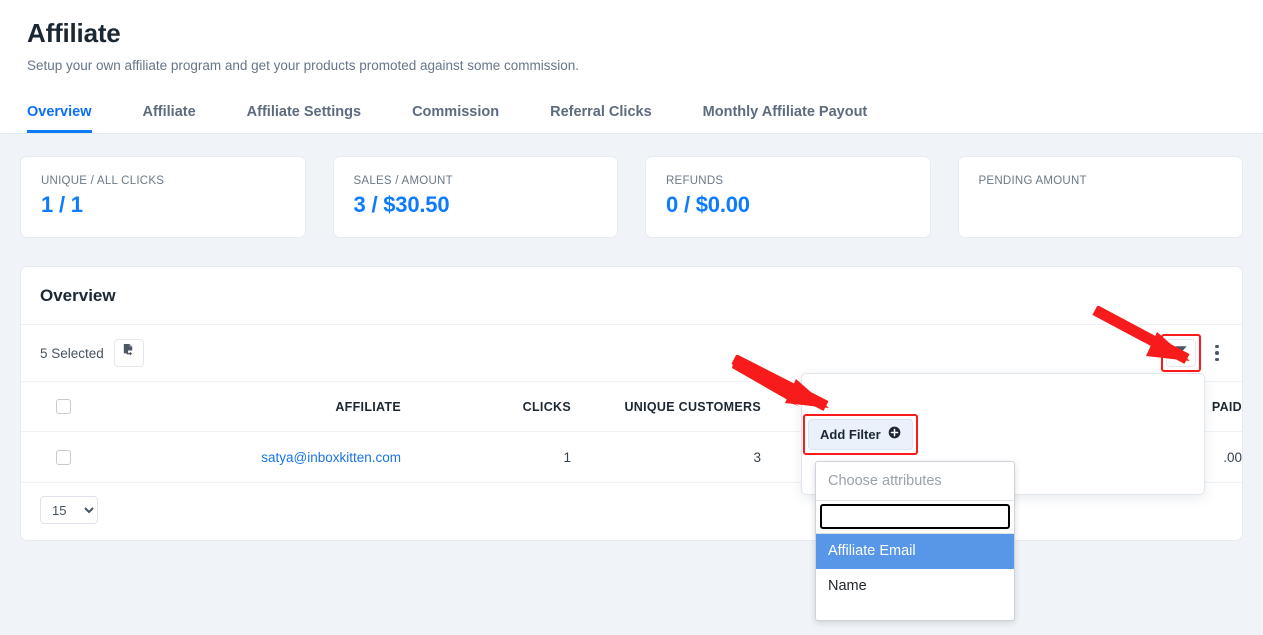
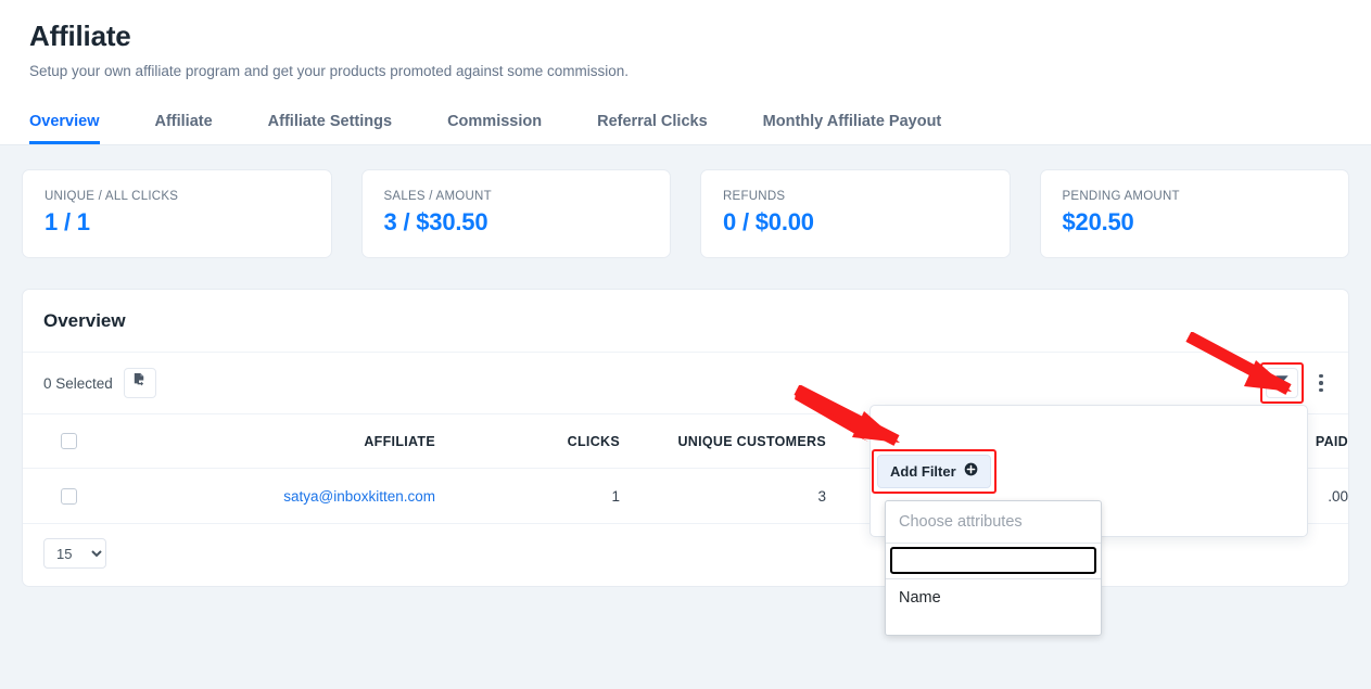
  Affiliate
  Setup your own affiliate program and get your products promoted against some commission.
  Overview
  Affiliate
  Affiliate Settings
  Commission
  Referral Clicks
  Monthly Affiliate Payout
  UNIQUE / ALL CLICKS
  1 / 1
  SALES / AMOUNT
  3 / $30.50
  REFUNDS
  0 / $0.00
  PENDING AMOUNT
+ $20.50
  Overview
- 5 Selected
+ 0 Selected
  	AFFILIATE	CLICKS	UNIQUE CUSTOMERS	PAID
  	satya@inboxkitten.com	1	3	.00
  15
  Add Filter
  Choose attributes
- Affiliate Email
  Name
